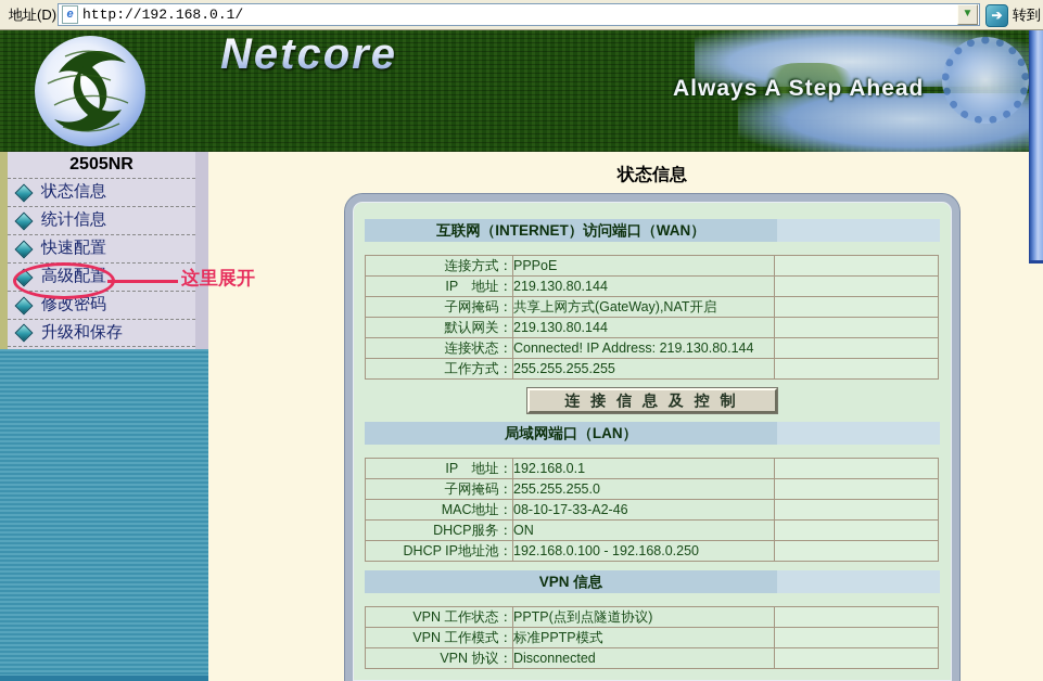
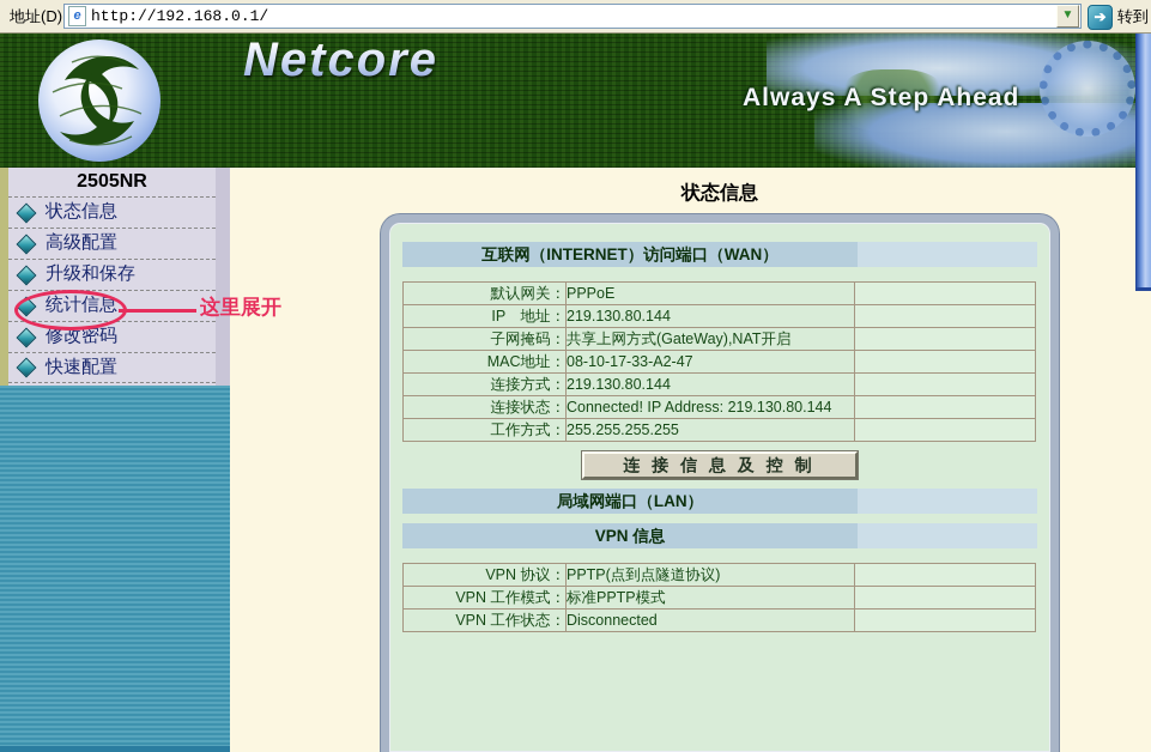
  地址(D)
  e
  http://192.168.0.1/
  ▼
  ➔
  转到
  Netcore
  Always A Step Ahead
  2505NR
  状态信息
- 统计信息
+ 高级配置
- 快速配置
+ 升级和保存
- 高级配置
+ 统计信息
  修改密码
- 升级和保存
+ 快速配置
  这里展开
  状态信息
  互联网（INTERNET）访问端口（WAN）
- 连接方式：	PPPoE
+ 默认网关：	PPPoE
  IP 地址：	219.130.80.144
  子网掩码：	共享上网方式(GateWay),NAT开启
+ MAC地址：	08-10-17-33-A2-47
- 默认网关：	219.130.80.144
+ 连接方式：	219.130.80.144
  连接状态：	Connected! IP Address: 219.130.80.144
  工作方式：	255.255.255.255
  连 接 信 息 及 控 制
  局域网端口（LAN）
- IP 地址：	192.168.0.1
- 子网掩码：	255.255.255.0
- MAC地址：	08-10-17-33-A2-46
- DHCP服务：	ON
- DHCP IP地址池：	192.168.0.100 - 192.168.0.250
  VPN 信息
- VPN 工作状态：	PPTP(点到点隧道协议)
+ VPN 协议：	PPTP(点到点隧道协议)
  VPN 工作模式：	标准PPTP模式
- VPN 协议：	Disconnected
+ VPN 工作状态：	Disconnected
